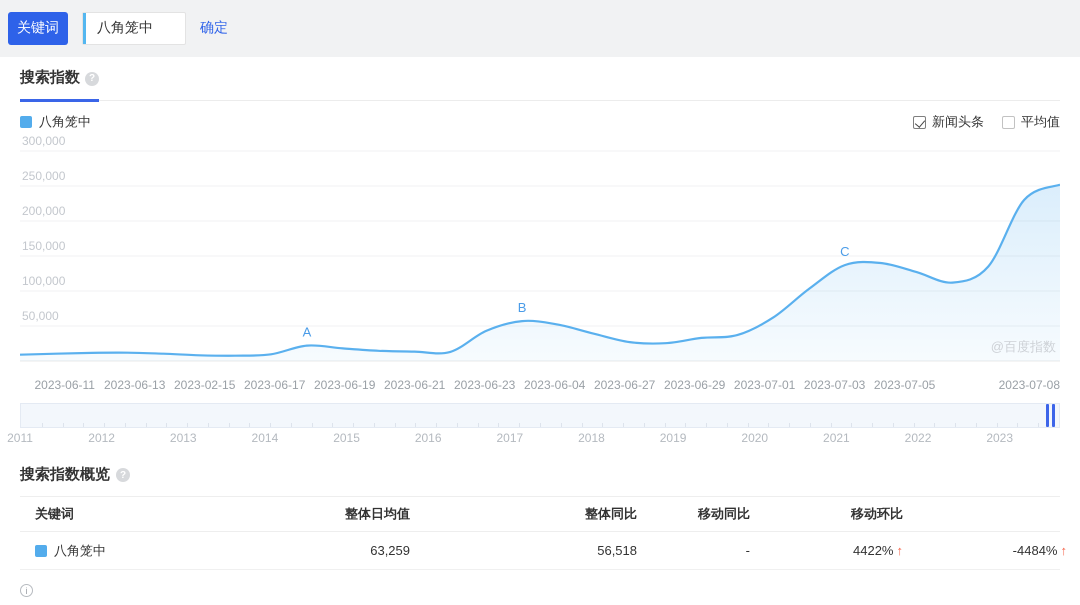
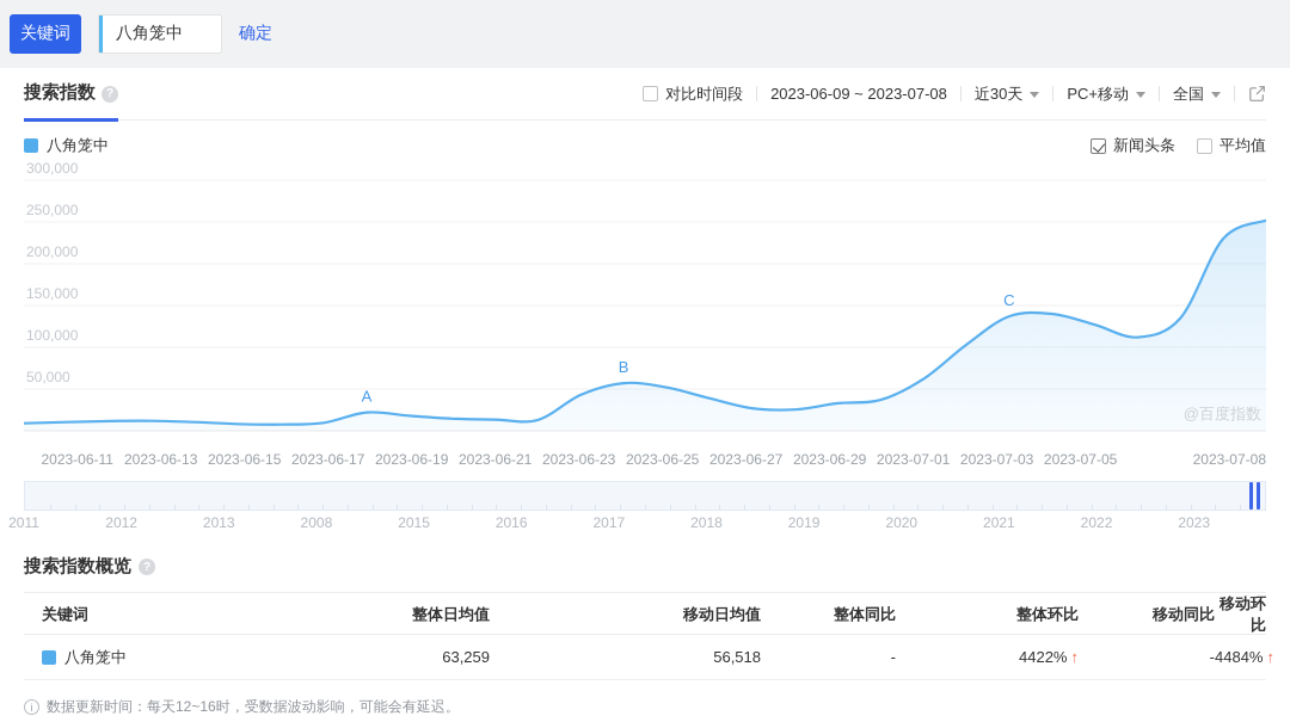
  关键词
  八角笼中
  确定
  搜索指数
  ?
+ 对比时间段
+ 2023-06-09 ~ 2023-07-08
+ 近30天
+ PC+移动
+ 全国
  八角笼中
  新闻头条
  平均值
  50,000
  100,000
  150,000
  200,000
  250,000
  300,000
  A
  B
  C
  @百度指数
  2023-06-11
  2023-06-13
- 2023-02-15
+ 2023-06-15
  2023-06-17
  2023-06-19
  2023-06-21
  2023-06-23
- 2023-06-04
+ 2023-06-25
  2023-06-27
  2023-06-29
  2023-07-01
  2023-07-03
  2023-07-05
  2023-07-08
  2011
  2012
  2013
- 2014
+ 2008
  2015
  2016
  2017
  2018
  2019
  2020
  2021
  2022
  2023
  搜索指数概览
  ?
  关键词
  整体日均值
+ 移动日均值
  整体同比
+ 整体环比
  移动同比
  移动环比
  八角笼中
  63,259
  56,518
  -
  4422% ↑
  -
  4484% ↑
  i
+ 数据更新时间：每天12~16时，受数据波动影响，可能会有延迟。
